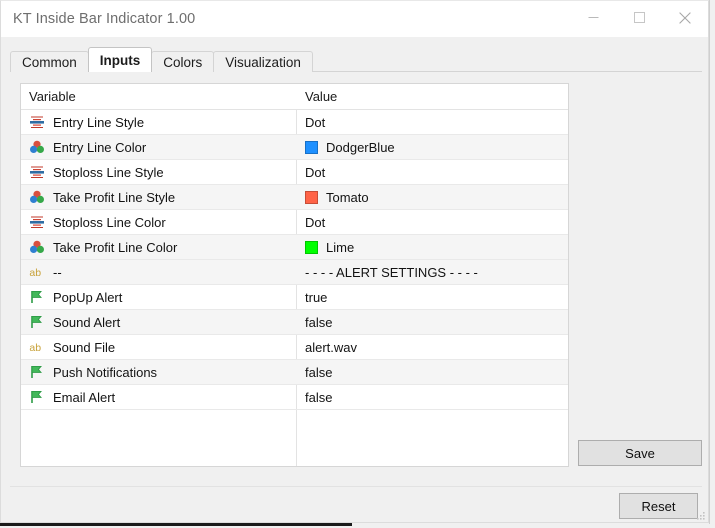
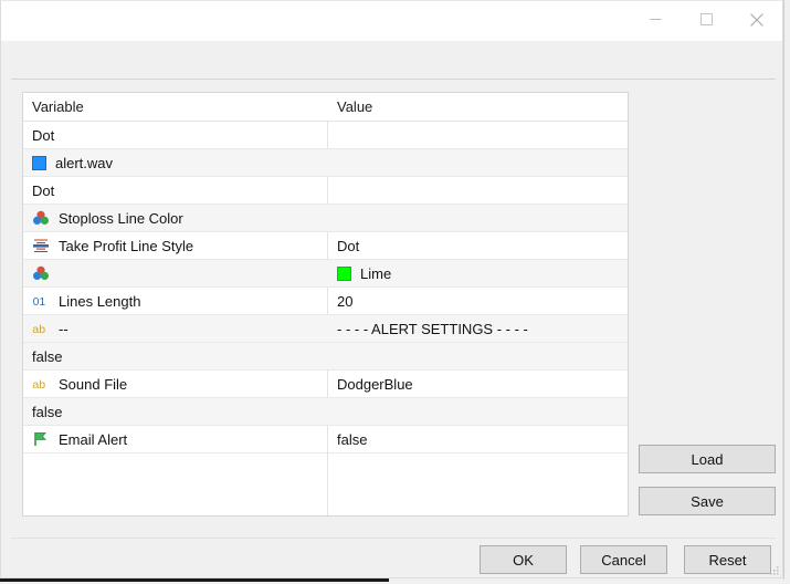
- KT Inside Bar Indicator 1.00
- Common
- Inputs
- Colors
- Visualization
  Variable
  Value
- Entry Line Style
  Dot
- Entry Line Color
- DodgerBlue
+ alert.wav
- Stoploss Line Style
  Dot
- Take Profit Line Style
+ Stoploss Line Color
- Tomato
- Stoploss Line Color
+ Take Profit Line Style
  Dot
- Take Profit Line Color
  Lime
+ 01
+ Lines Length
+ 20
  ab
  --
  - - - - ALERT SETTINGS - - - -
- PopUp Alert
- true
- Sound Alert
  false
  ab
  Sound File
- alert.wav
+ DodgerBlue
- Push Notifications
  false
  Email Alert
  false
+ Load
  Save
+ OK
+ Cancel
  Reset
